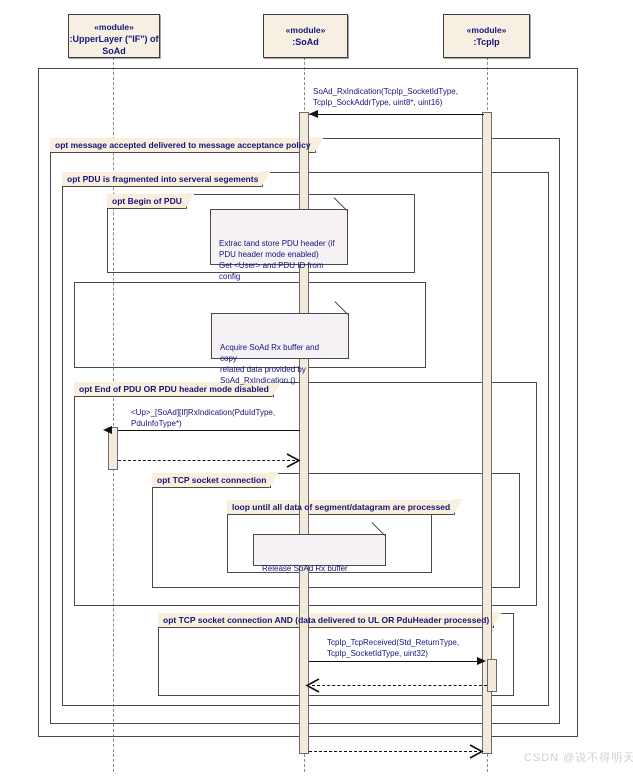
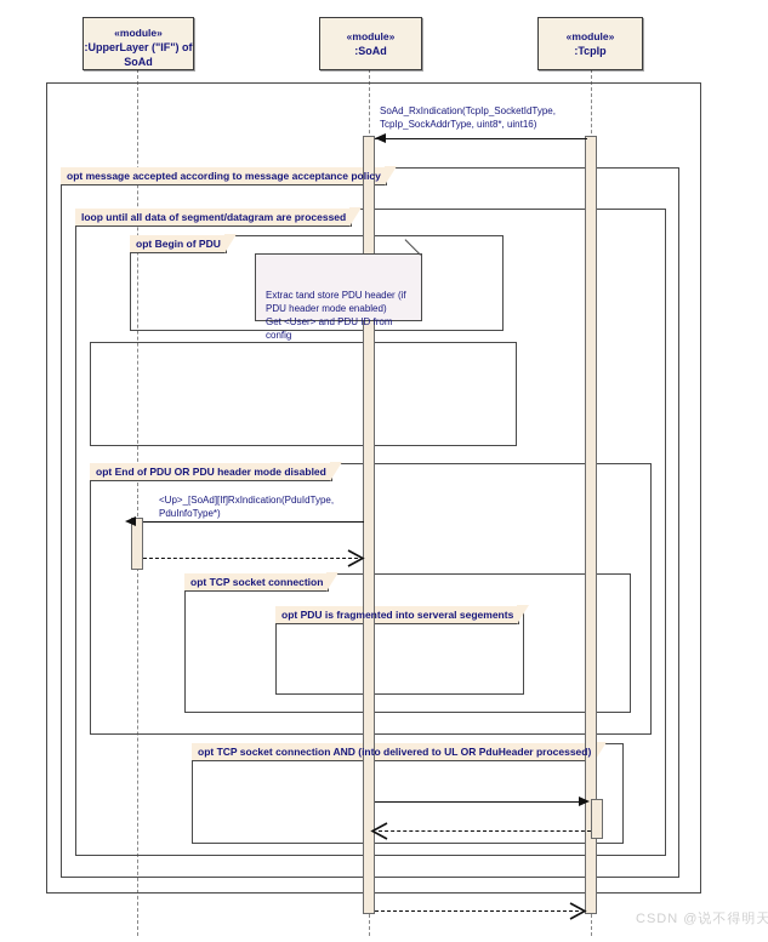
- opt message accepted delivered to message acceptance policy
+ opt message accepted according to message acceptance policy
- opt PDU is fragmented into serveral segements
+ loop until all data of segment/datagram are processed
  opt Begin of PDU
  opt End of PDU OR PDU header mode disabled
  opt TCP socket connection
- loop until all data of segment/datagram are processed
+ opt PDU is fragmented into serveral segements
- opt TCP socket connection AND (data delivered to UL OR PduHeader processed)
+ opt TCP socket connection AND (into delivered to UL OR PduHeader processed)
  Extrac tand store PDU header (if
  PDU header mode enabled)
  Get <User> and PDU ID from
  config
- Acquire SoAd Rx buffer and copy
- related data provided by
- SoAd_RxIndication ()
- Release SoAd Rx buffer
  SoAd_RxIndication(TcpIp_SocketIdType,
  TcpIp_SockAddrType, uint8*, uint16)
  <Up>_[SoAd][If]RxIndication(PduIdType,
  PduInfoType*)
- TcpIp_TcpReceived(Std_ReturnType,
- TcpIp_SocketIdType, uint32)
  «module»
  :UpperLayer ("IF") of SoAd
  «module»
  :SoAd
  «module»
  :TcpIp
  CSDN @说不得明天
